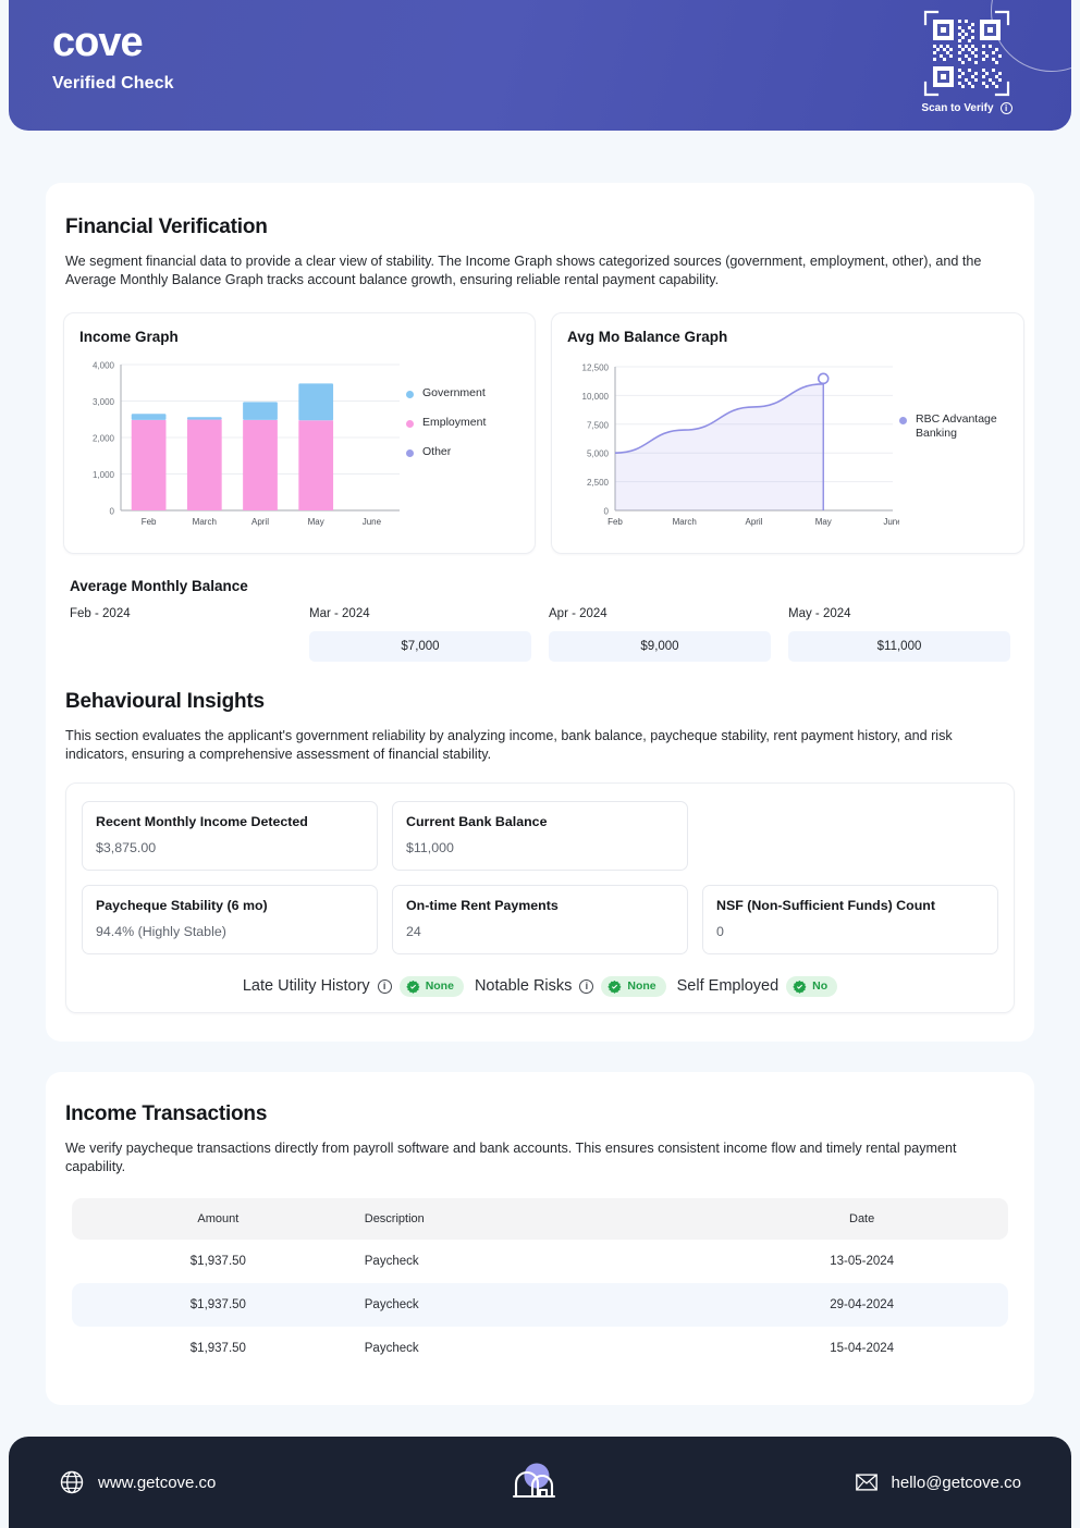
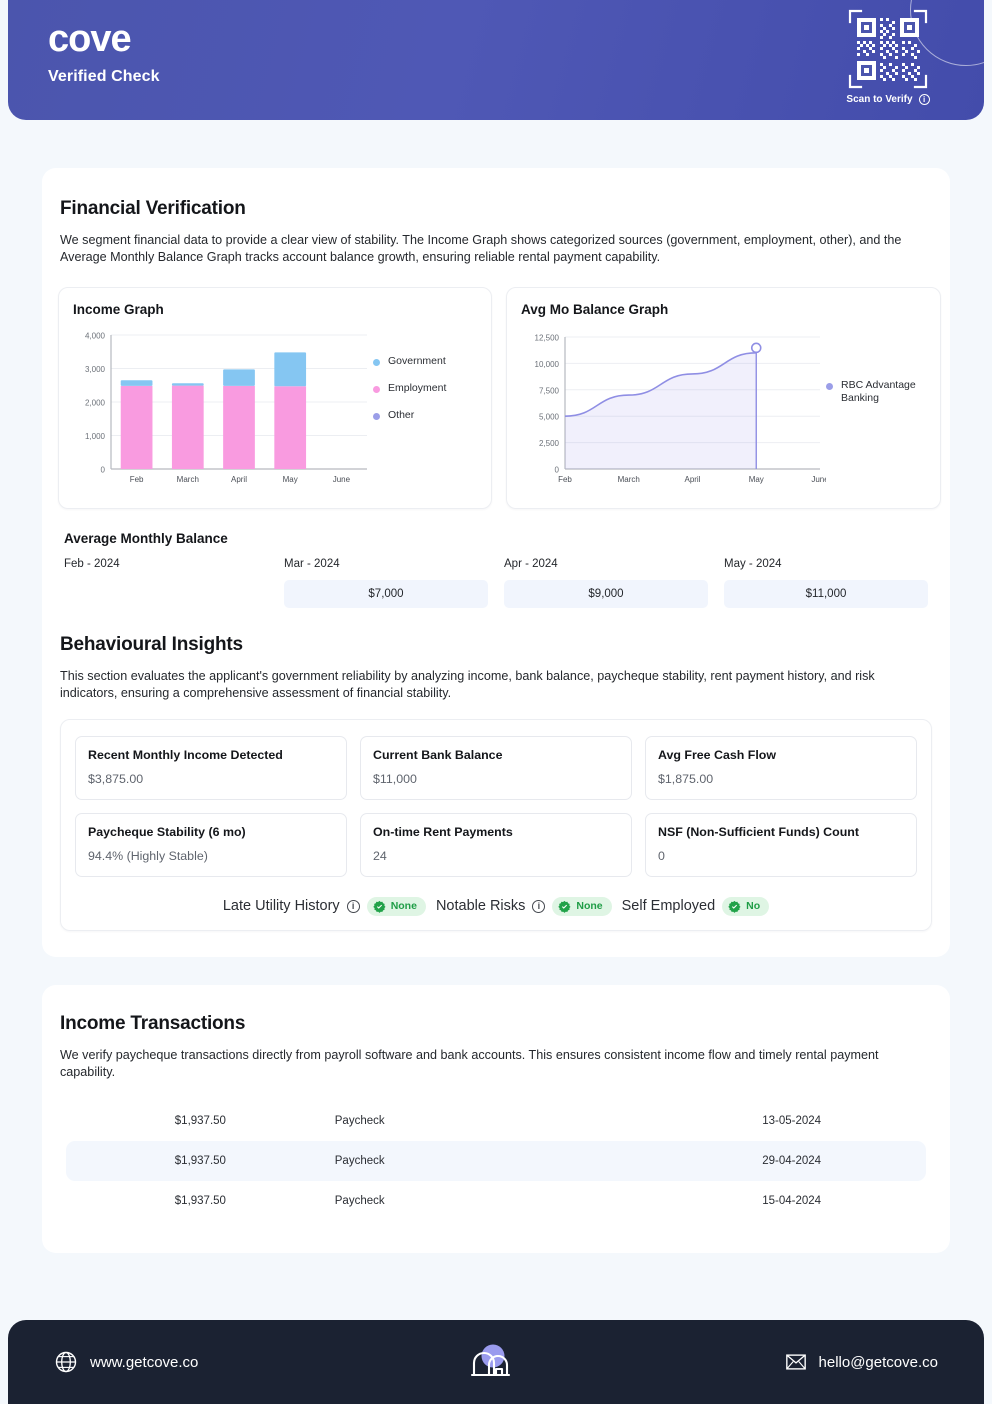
  cove
  Verified Check
  Scan to Verify
  i
  Financial Verification
  We segment financial data to provide a clear view of stability. The Income Graph shows categorized sources (government, employment, other), and the Average Monthly Balance Graph tracks account balance growth, ensuring reliable rental payment capability.
  Income Graph
  0
  1,000
  2,000
  3,000
  4,000
  Feb
  March
  April
  May
  June
  Government
  Employment
  Other
  Avg Mo Balance Graph
  0
  2,500
  5,000
  7,500
  10,000
  12,500
  Feb
  March
  April
  May
  Jun
  RBC Advantage Banking
  Average Monthly Balance
  Feb - 2024
  Mar - 2024
  $7,000
  Apr - 2024
  $9,000
  May - 2024
  $11,000
  Behavioural Insights
  This section evaluates the applicant's government reliability by analyzing income, bank balance, paycheque stability, rent payment history, and risk indicators, ensuring a comprehensive assessment of financial stability.
  Recent Monthly Income Detected
  $3,875.00
  Current Bank Balance
  $11,000
+ Avg Free Cash Flow
+ $1,875.00
  Paycheque Stability (6 mo)
  94.4% (Highly Stable)
  On-time Rent Payments
  24
  NSF (Non-Sufficient Funds) Count
  0
  Late Utility History
  i
  None
  Notable Risks
  i
  None
  Self Employed
  No
  Income Transactions
  We verify paycheque transactions directly from payroll software and bank accounts. This ensures consistent income flow and timely rental payment capability.
- Amount
- Description
- Date
  $1,937.50
  Paycheck
  13-05-2024
  $1,937.50
  Paycheck
  29-04-2024
  $1,937.50
  Paycheck
  15-04-2024
  www.getcove.co
  hello@getcove.co
